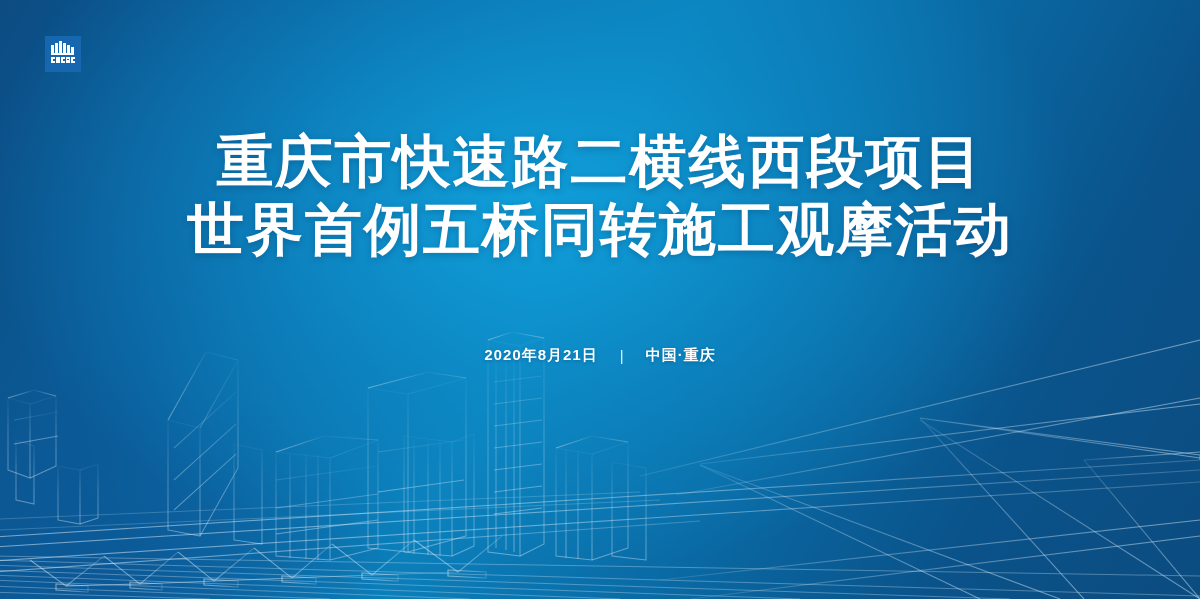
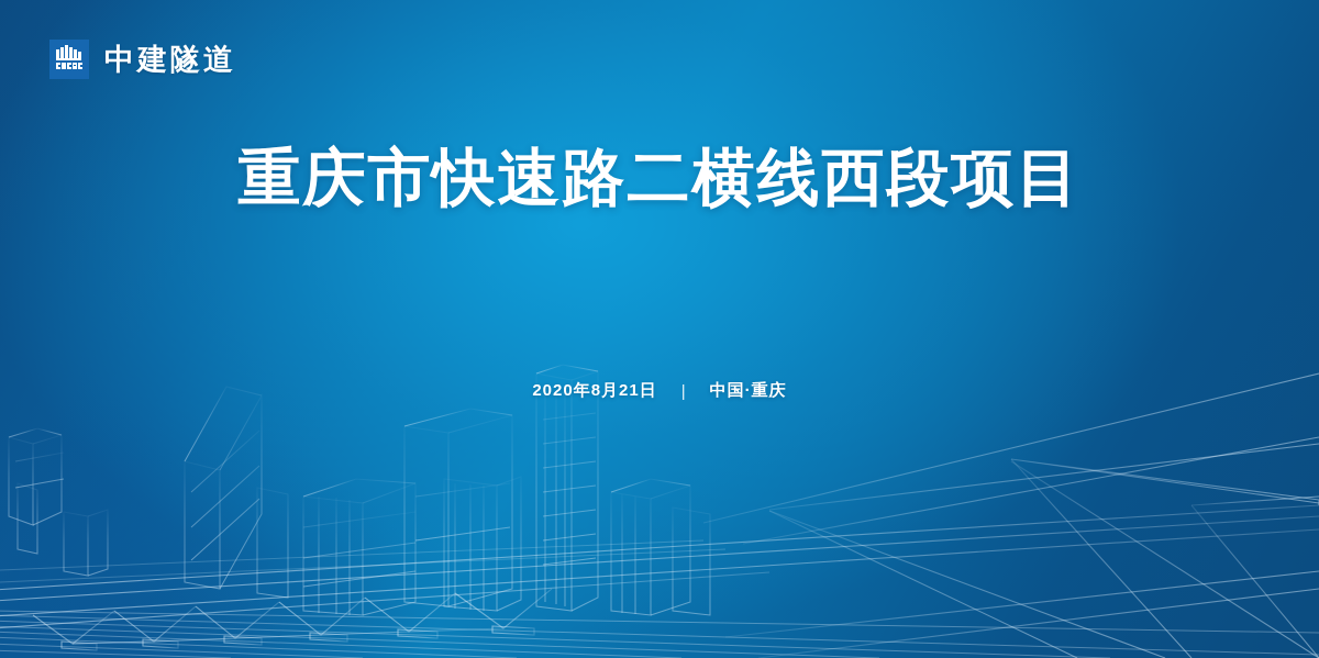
+ 中建隧道
  重庆市快速路二横线西段项目
- 世界首例五桥同转施工观摩活动
  2020年8月21日
  |
  中国·重庆
